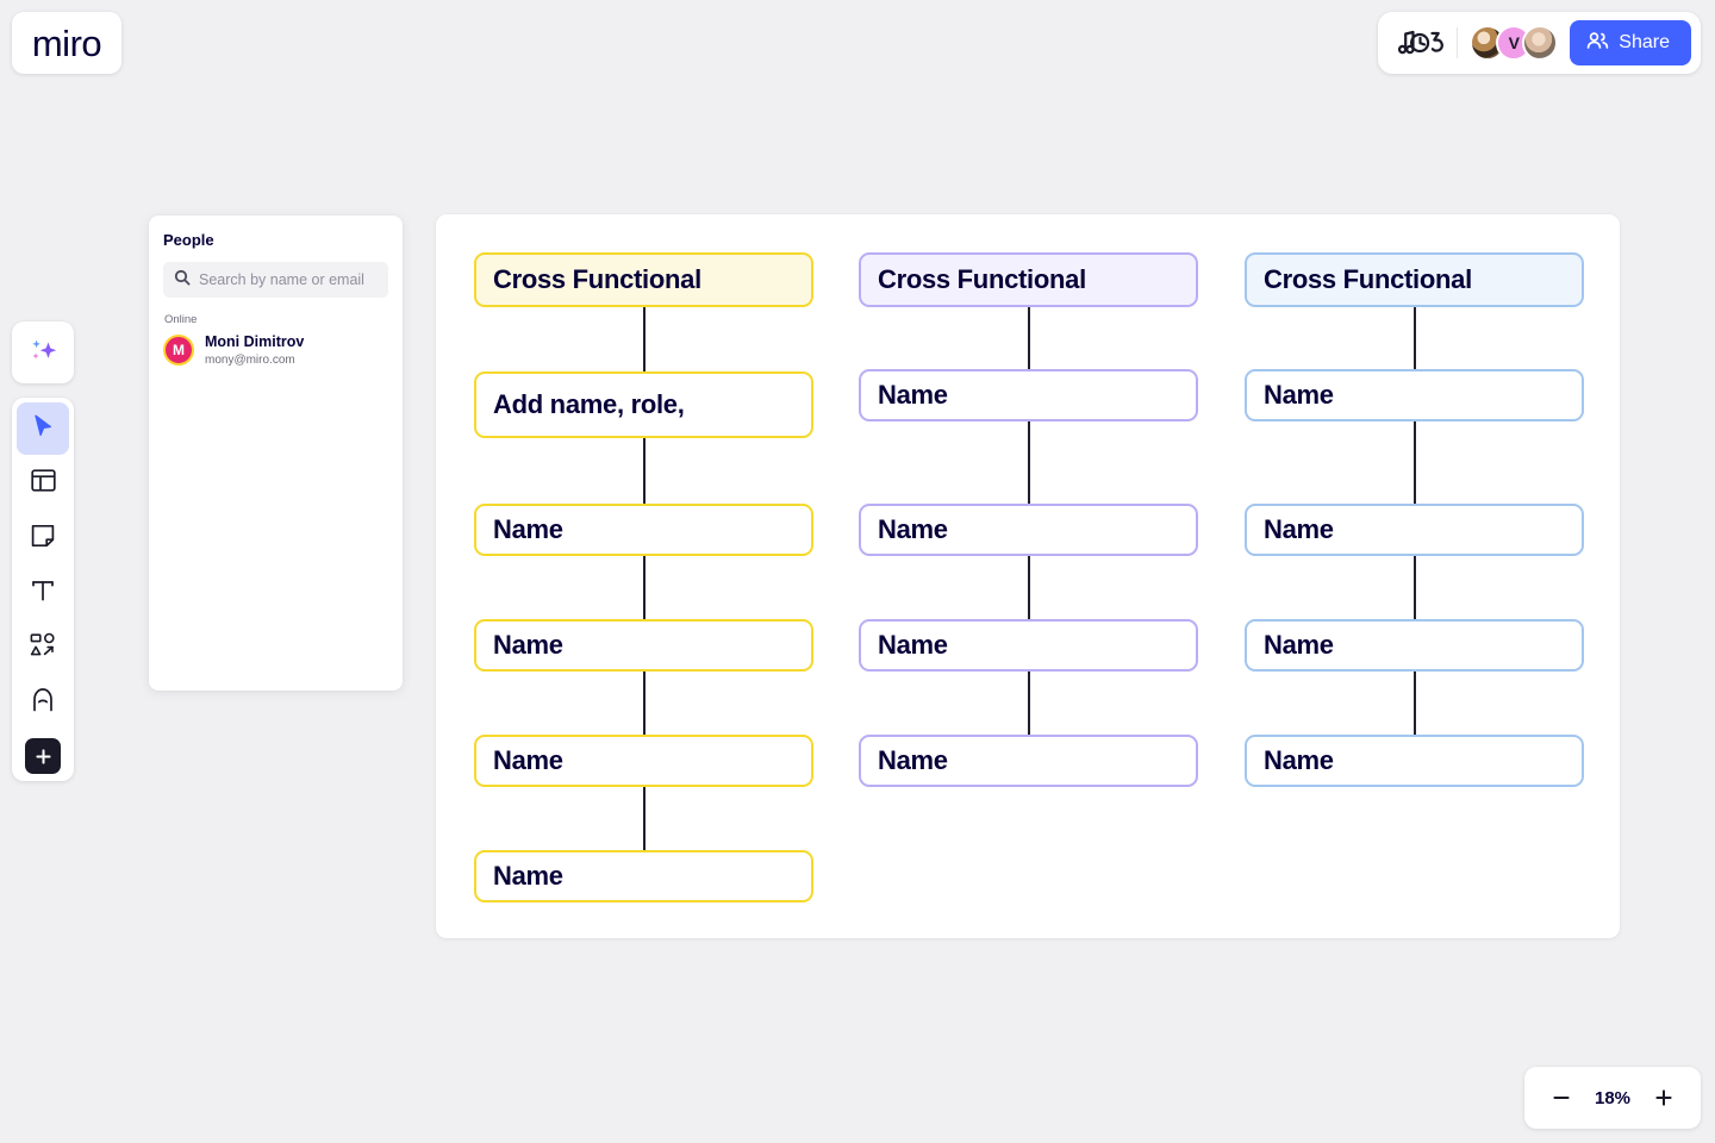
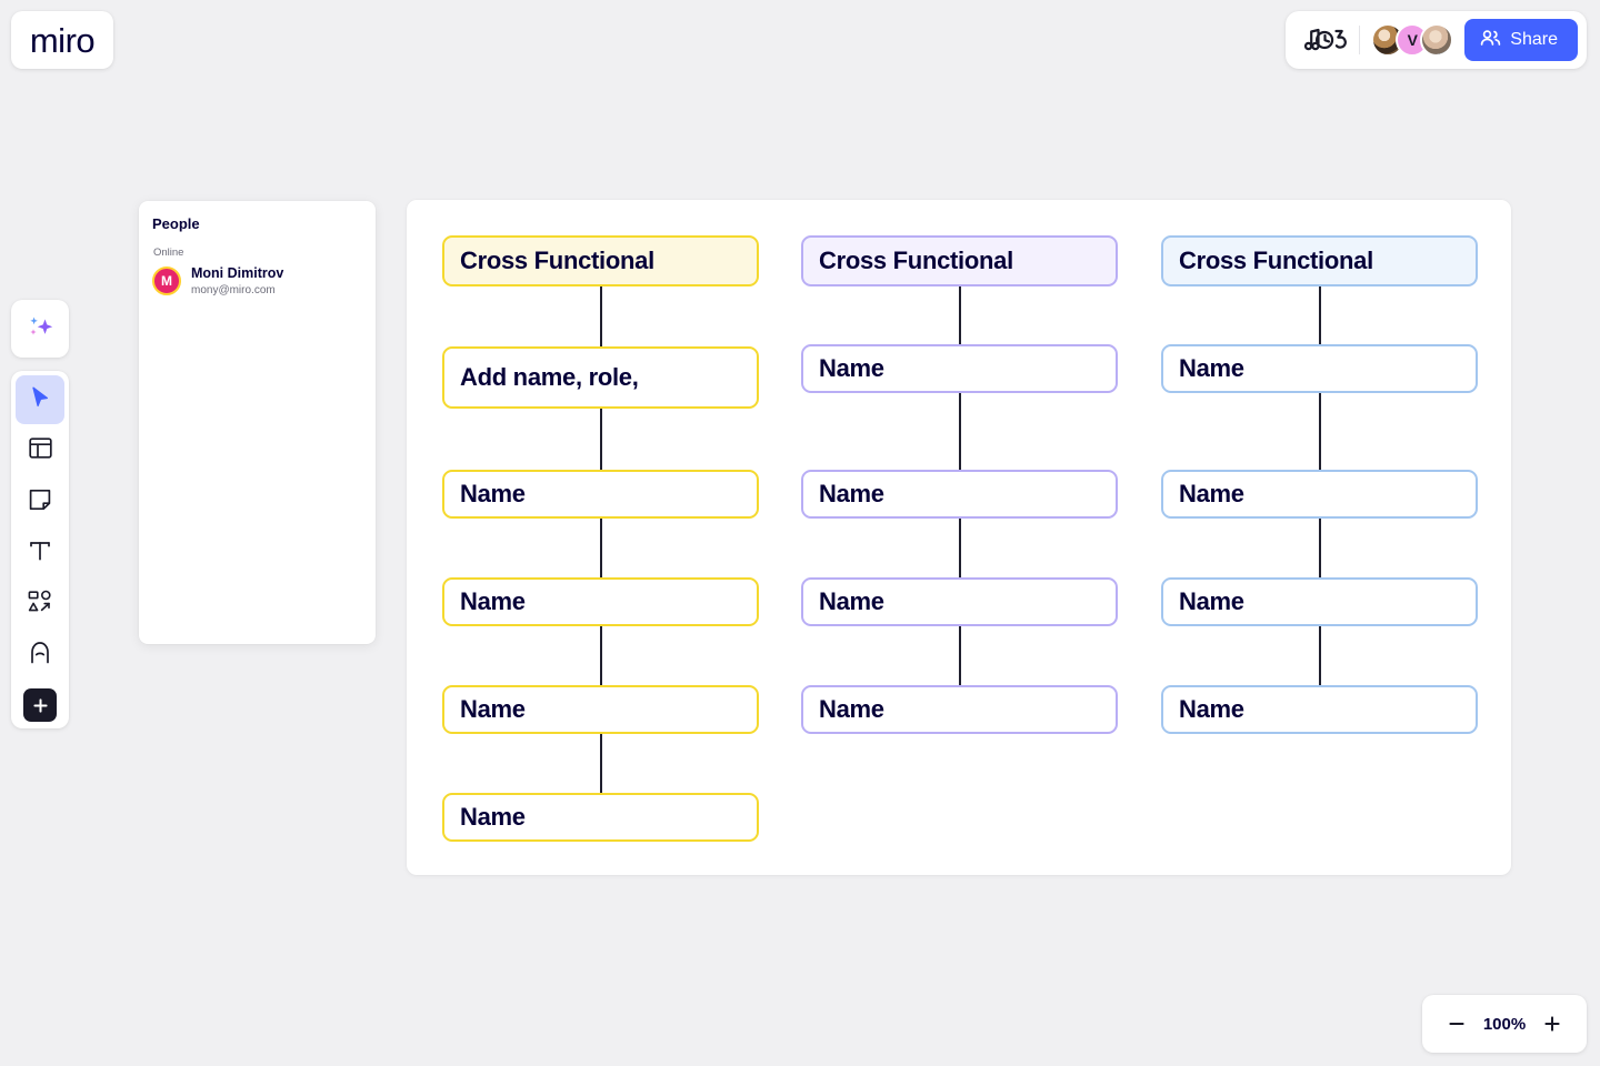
  miro
  V
  Share
  People
- Search by name or email
  Online
  M
  Moni Dimitrov
  mony@miro.com
  Cross Functional
  Add name, role,
  Name
  Name
  Name
  Name
  Cross Functional
  Name
  Name
  Name
  Name
  Cross Functional
  Name
  Name
  Name
  Name
- 18%
+ 100%
